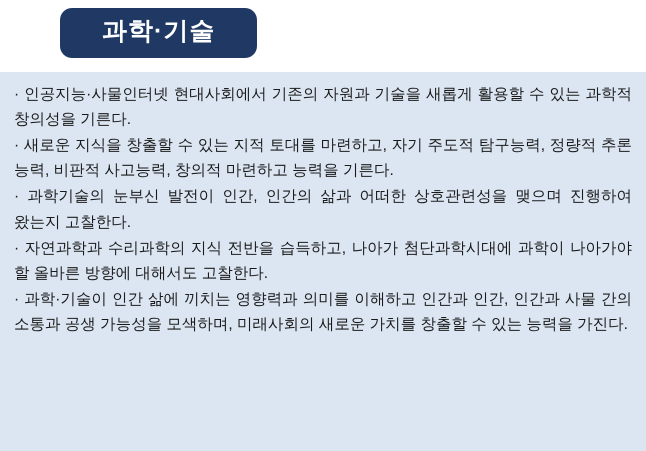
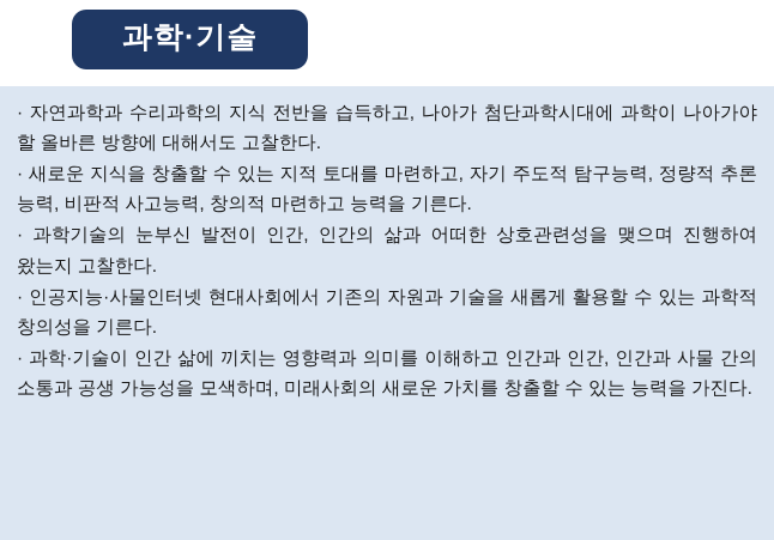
  과학·기술
- · 인공지능·사물인터넷 현대사회에서 기존의 자원과 기술을 새롭게 활용할 수 있는 과학적 창의성을 기른다.
+ · 자연과학과 수리과학의 지식 전반을 습득하고, 나아가 첨단과학시대에 과학이 나아가야 할 올바른 방향에 대해서도 고찰한다.
  · 새로운 지식을 창출할 수 있는 지적 토대를 마련하고, 자기 주도적 탐구능력, 정량적 추론 능력, 비판적 사고능력, 창의적 마련하고 능력을 기른다.
  · 과학기술의 눈부신 발전이 인간, 인간의 삶과 어떠한 상호관련성을 맺으며 진행하여 왔는지 고찰한다.
- · 자연과학과 수리과학의 지식 전반을 습득하고, 나아가 첨단과학시대에 과학이 나아가야 할 올바른 방향에 대해서도 고찰한다.
+ · 인공지능·사물인터넷 현대사회에서 기존의 자원과 기술을 새롭게 활용할 수 있는 과학적 창의성을 기른다.
  · 과학·기술이 인간 삶에 끼치는 영향력과 의미를 이해하고 인간과 인간, 인간과 사물 간의 소통과 공생 가능성을 모색하며, 미래사회의 새로운 가치를 창출할 수 있는 능력을 가진다.
